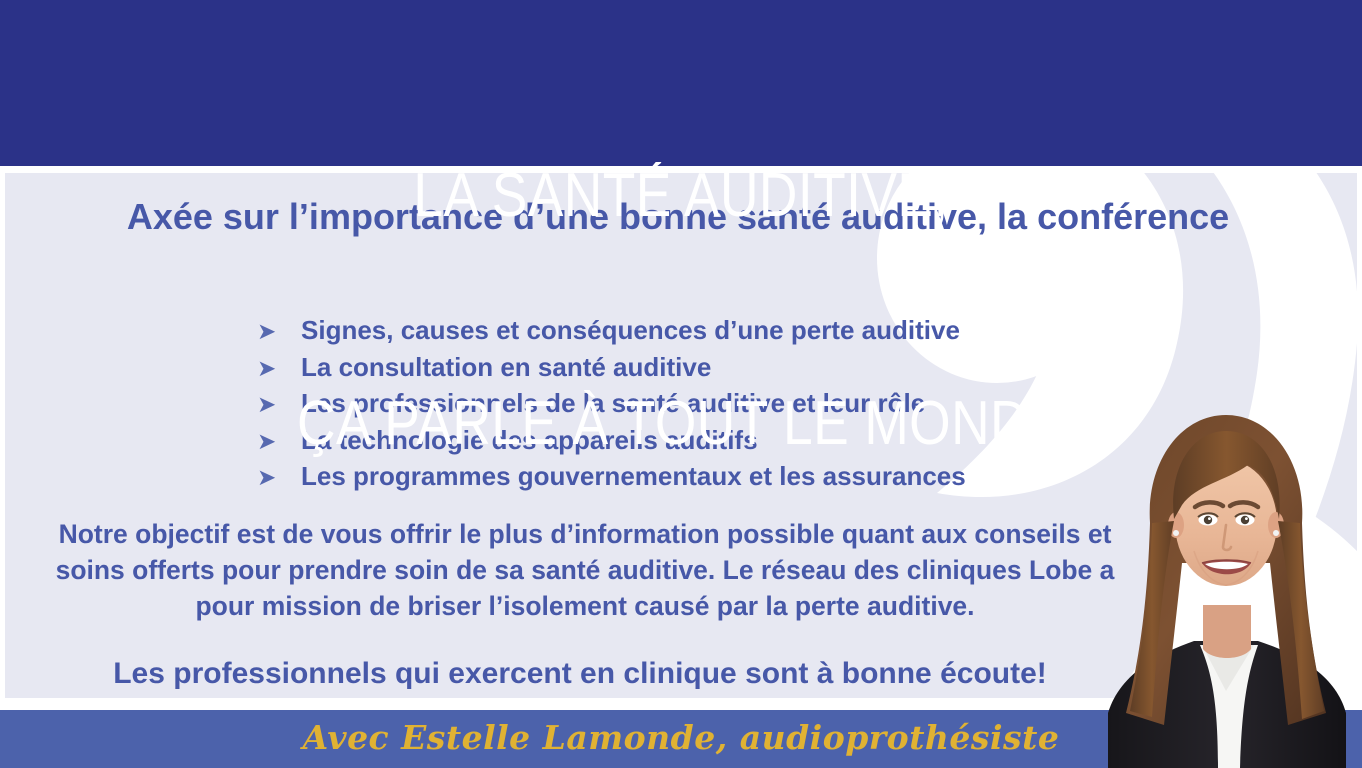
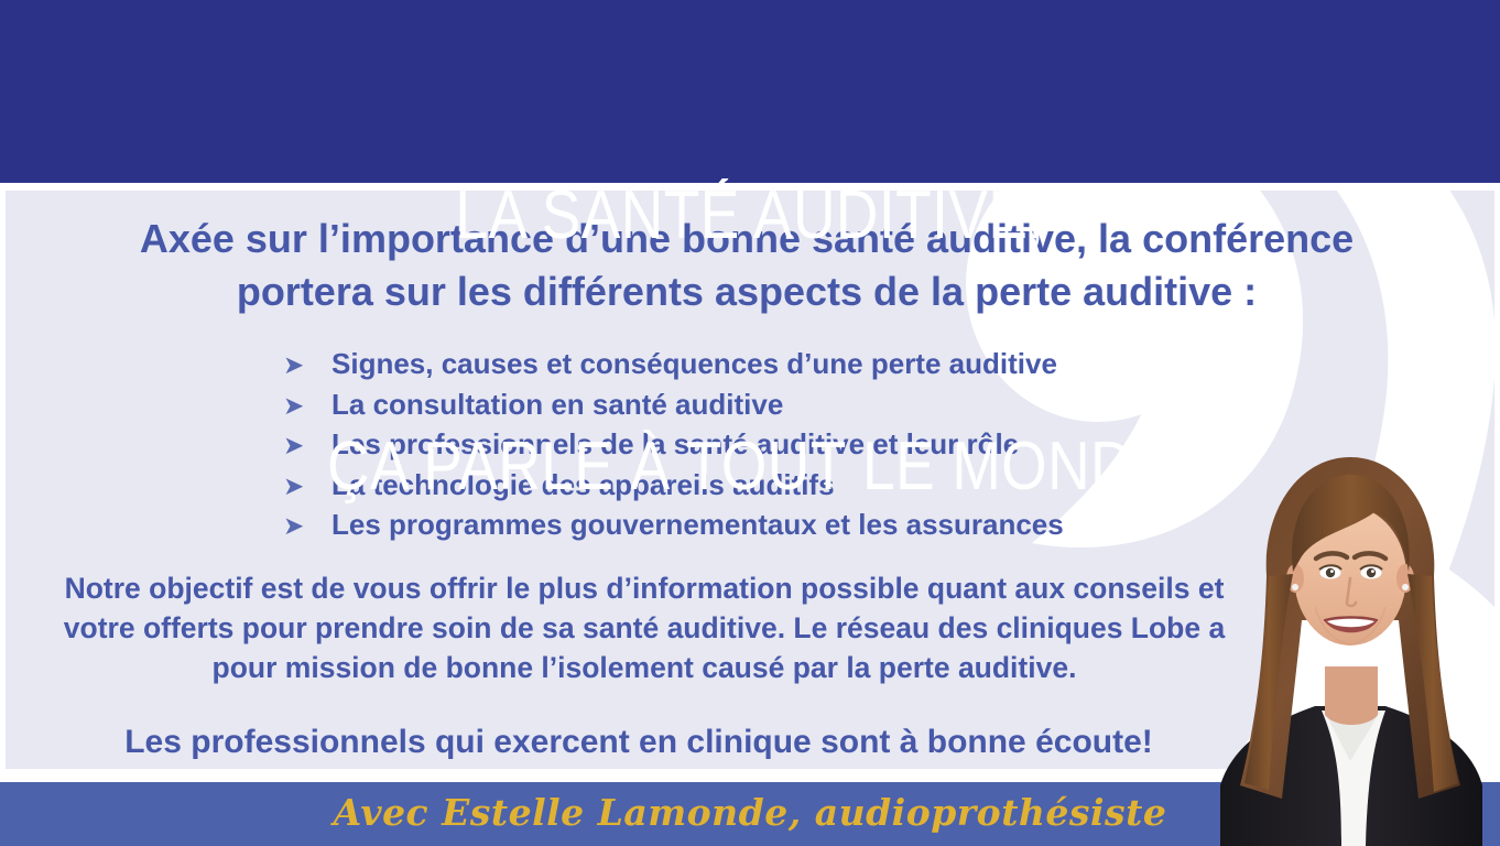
  Axée sur l’importance d’une bonne santé auditive, la conférence
+ portera sur les différents aspects de la perte auditive :
  ➤
  Signes, causes et conséquences d’une perte auditive
  ➤
  La consultation en santé auditive
  ➤
  Les professionnels de la santé auditive et leur rôle
  ➤
  La technologie des appareils auditifs
  ➤
  Les programmes gouvernementaux et les assurances
  Notre objectif est de vous offrir le plus d’information possible quant aux conseils et
- soins offerts pour prendre soin de sa santé auditive. Le réseau des cliniques Lobe a
+ votre offerts pour prendre soin de sa santé auditive. Le réseau des cliniques Lobe a
- pour mission de briser l’isolement causé par la perte auditive.
+ pour mission de bonne l’isolement causé par la perte auditive.
  Les professionnels qui exercent en clinique sont à bonne écoute!
  LA SANTÉ AUDITIVE,
  ÇA PARLE À TOUT LE MONDE
  Avec Estelle Lamonde, audioprothésiste
